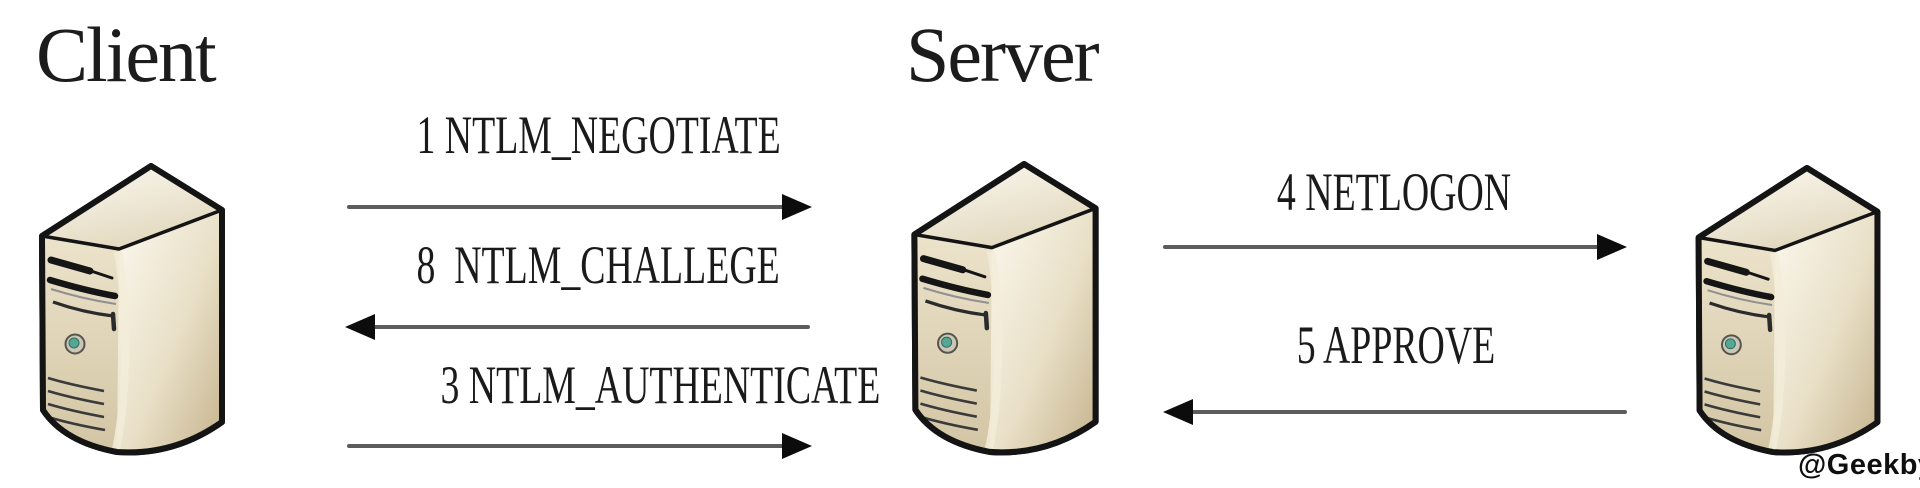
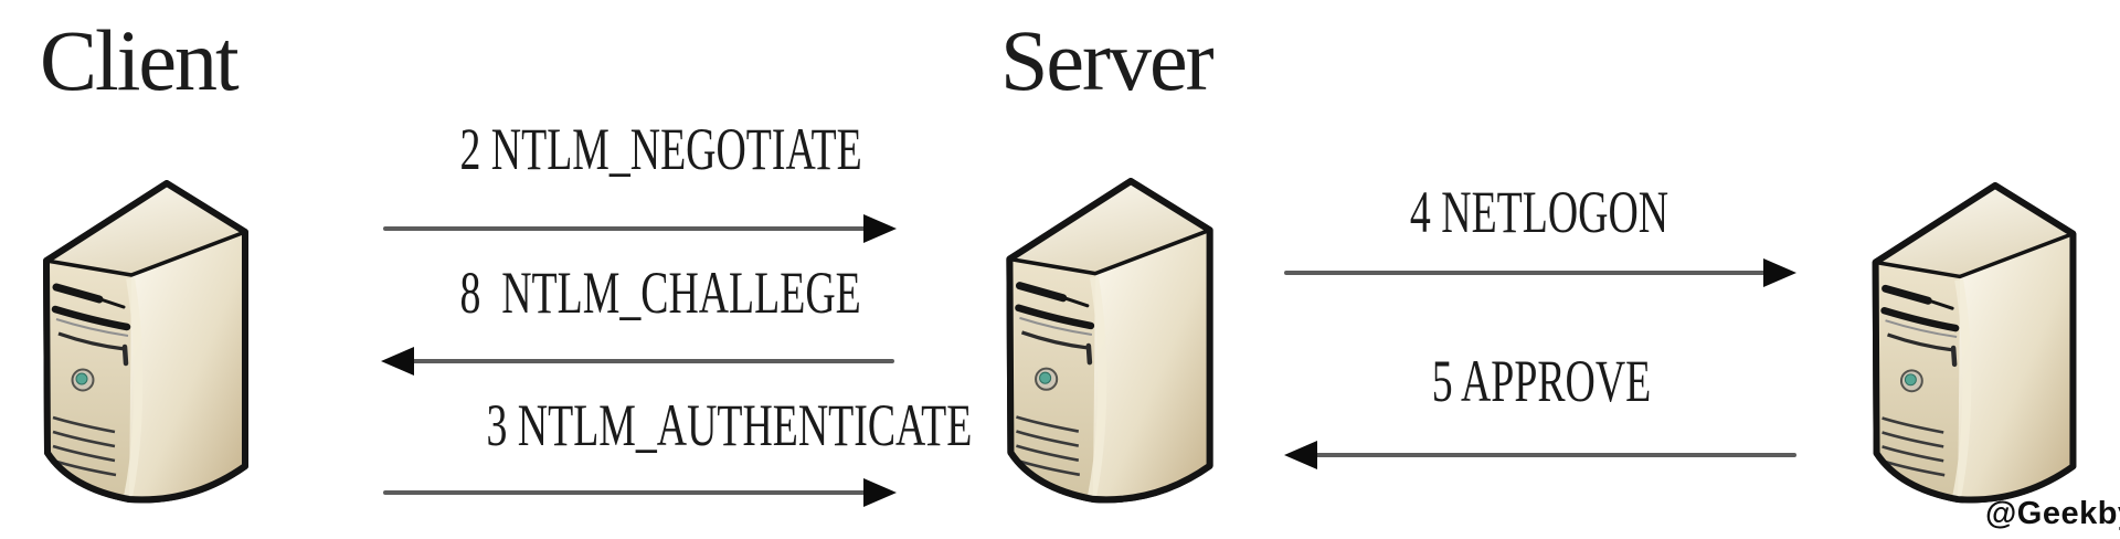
  Client
  Server
- 1 NTLM_NEGOTIATE
+ 2 NTLM_NEGOTIATE
  8 NTLM_CHALLEGE
  3 NTLM_AUTHENTICATE
  4 NETLOGON
  5 APPROVE
  @Geekb
